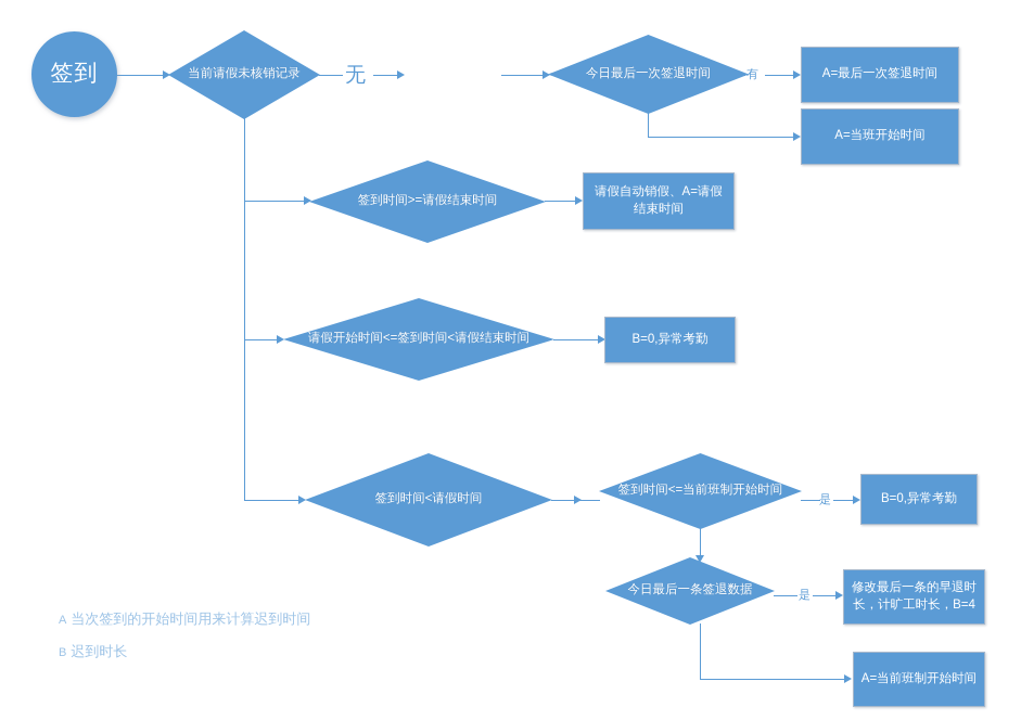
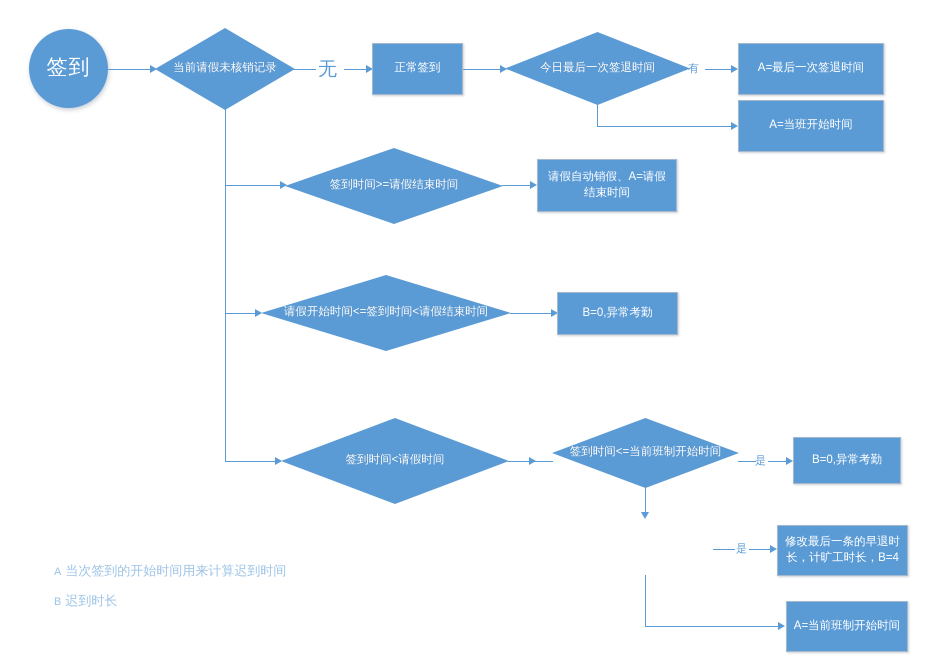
  无
  有
  是
  是
  签到
  当前请假未核销记录
+ 正常签到
  今日最后一次签退时间
  A=最后一次签退时间
  A=当班开始时间
  签到时间>=请假结束时间
  请假自动销假、A=请假结束时间
  请假开始时间<=签到时间<请假结束时间
  B=0,异常考勤
  签到时间<请假时间
  签到时间<=当前班制开始时间
  B=0,异常考勤
- 今日最后一条签退数据
  修改最后一条的早退时长，计旷工时长，B=4
  A=当前班制开始时间
  A 当次签到的开始时间用来计算迟到时间
  B 迟到时长
